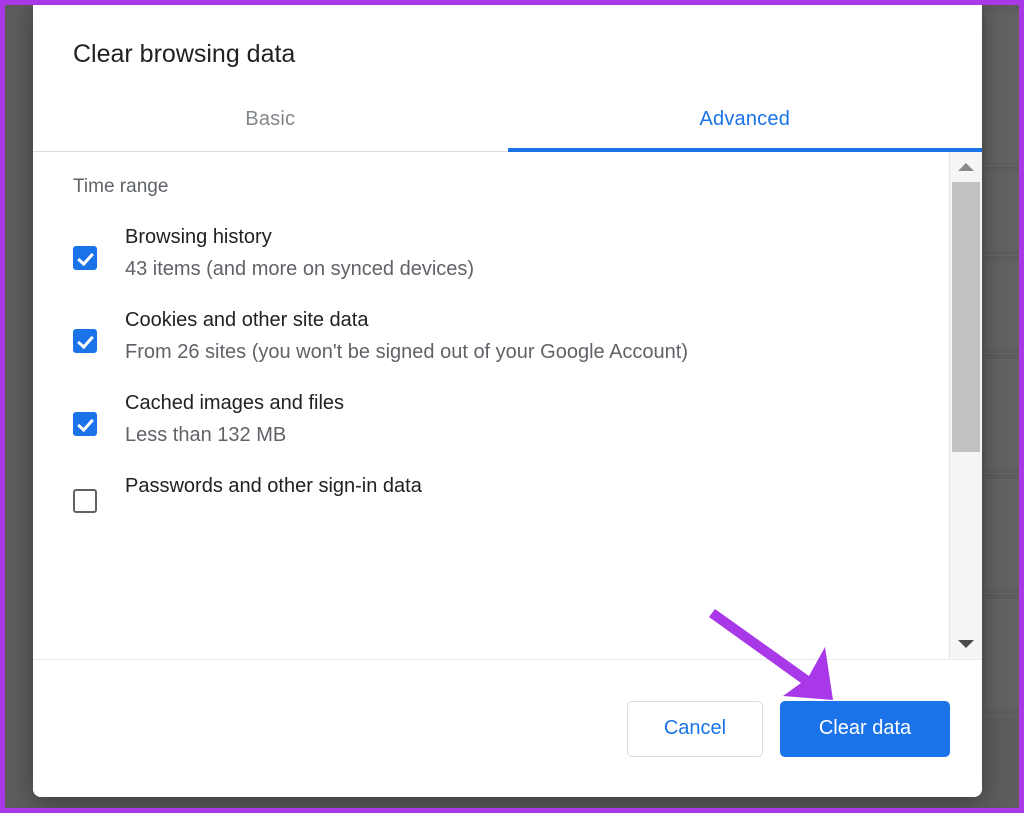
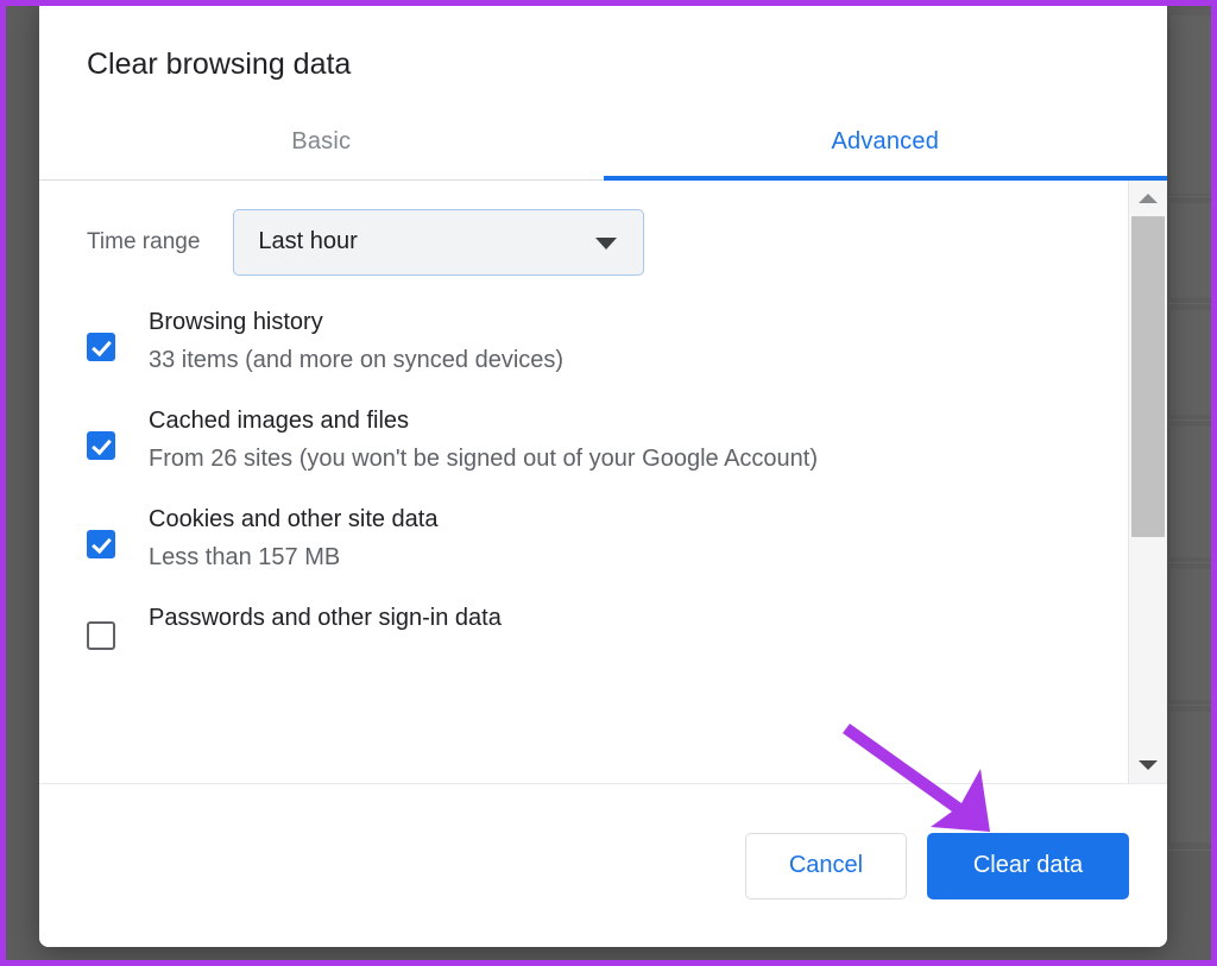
  Clear browsing data
  Basic
  Advanced
  Time range
+ Last hour
  Browsing history
- 43 items (and more on synced devices)
+ 33 items (and more on synced devices)
- Cookies and other site data
+ Cached images and files
  From 26 sites (you won't be signed out of your Google Account)
- Cached images and files
+ Cookies and other site data
- Less than 132 MB
+ Less than 157 MB
  Passwords and other sign-in data
  Cancel
  Clear data
